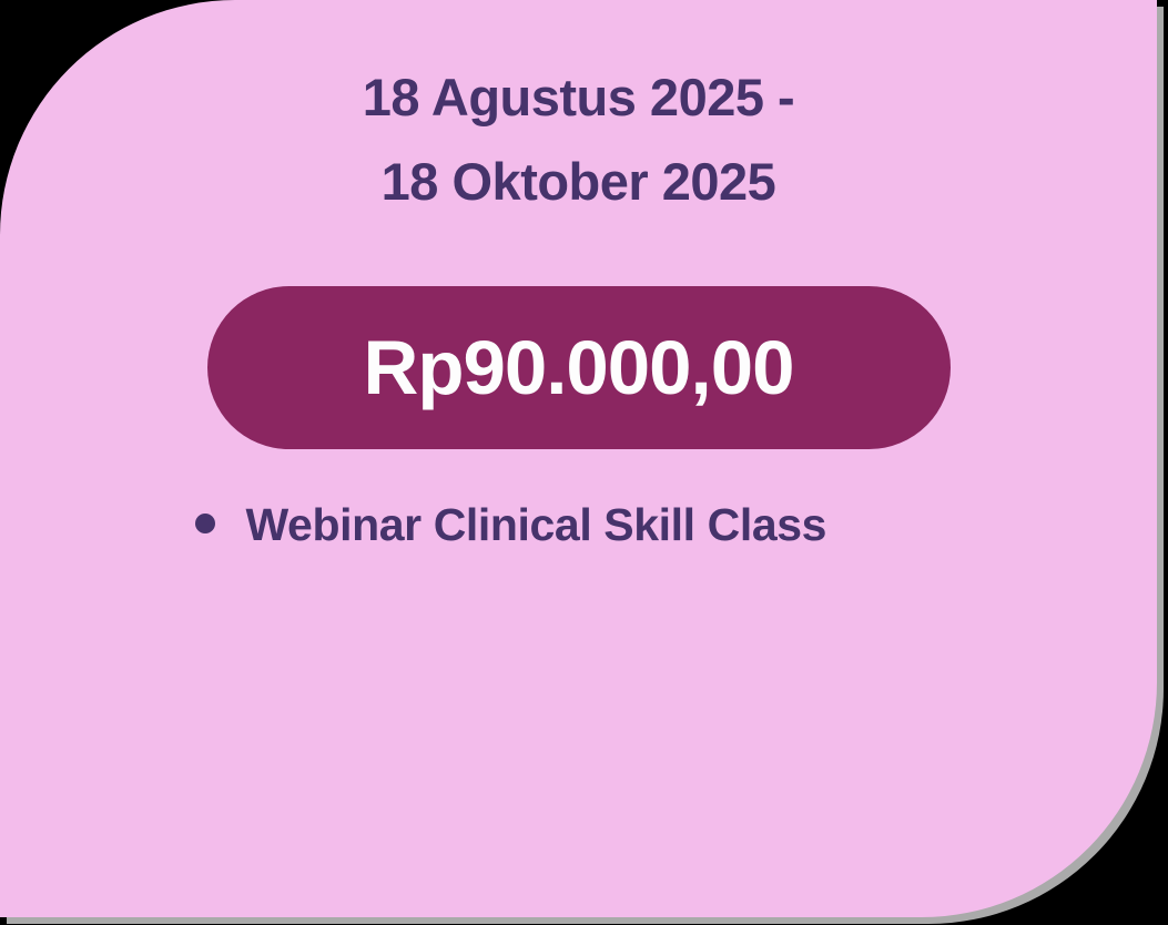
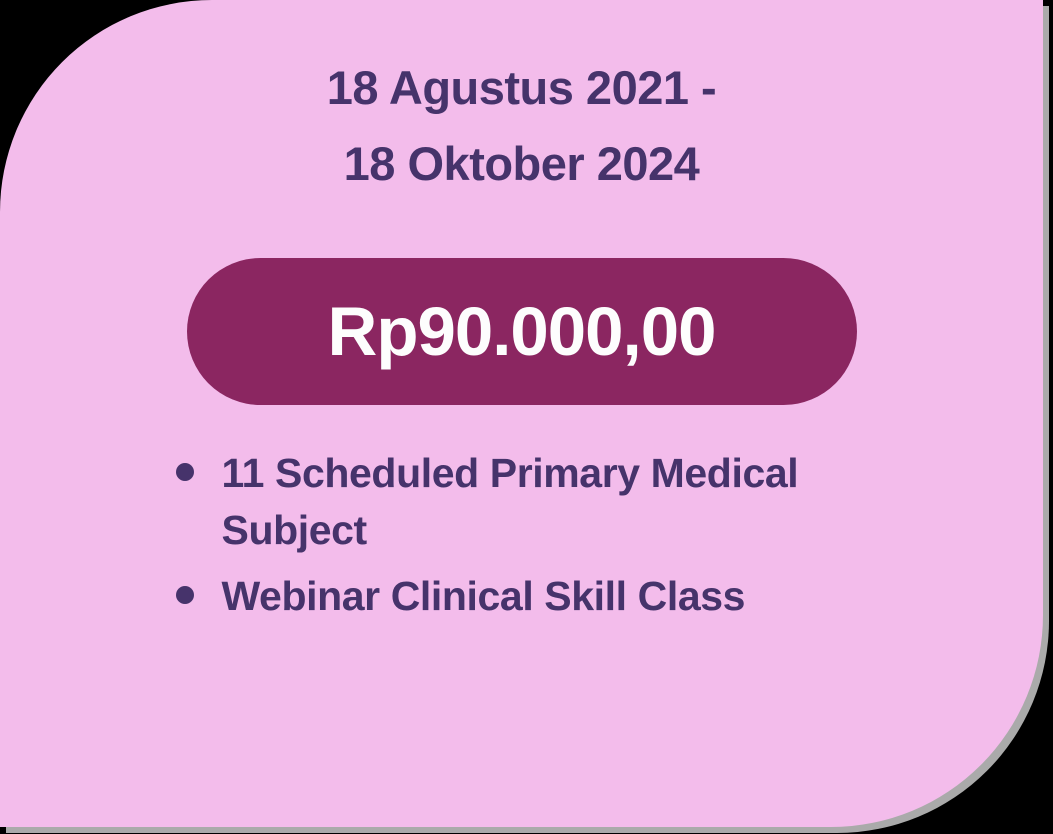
- 18 Agustus 2025 -
+ 18 Agustus 2021 -
- 18 Oktober 2025
+ 18 Oktober 2024
  Rp90.000,00
+ 11 Scheduled Primary Medical Subject
  Webinar Clinical Skill Class
